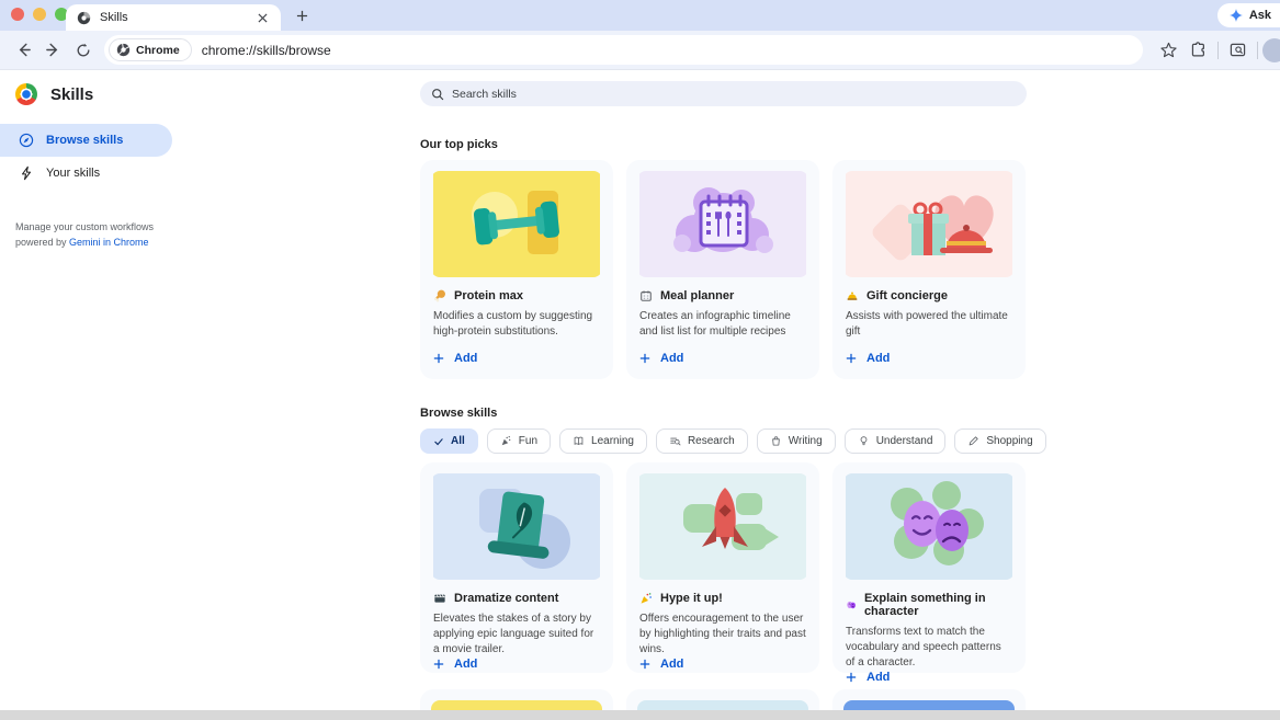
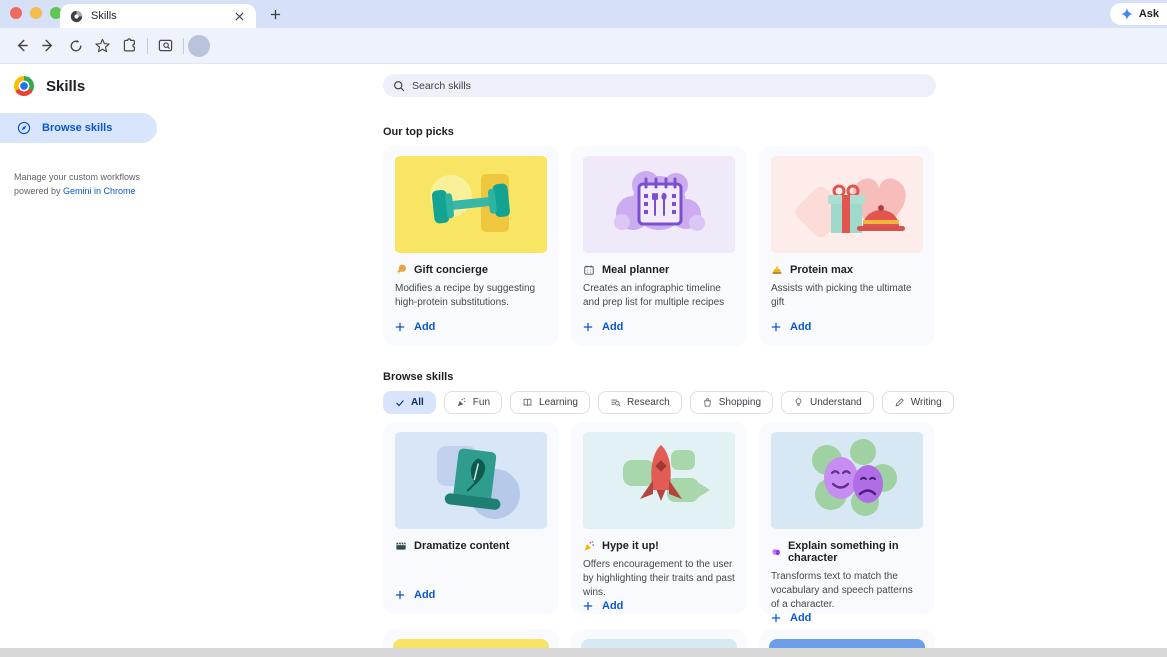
  Skills
  Ask
- Chrome
- chrome://skills/browse
  Skills
  Browse skills
- Your skills
  Manage your custom workflows
  powered by Gemini in Chrome
  Search skills
  Our top picks
- Protein max
+ Gift concierge
- Modifies a custom by suggesting high-protein substitutions.
+ Modifies a recipe by suggesting high-protein substitutions.
  Add
  Meal planner
- Creates an infographic timeline and list list for multiple recipes
+ Creates an infographic timeline and prep list for multiple recipes
  Add
- Gift concierge
+ Protein max
- Assists with powered the ultimate gift
+ Assists with picking the ultimate gift
  Add
  Browse skills
  All
  Fun
  Learning
  Research
- Writing
+ Shopping
  Understand
- Shopping
+ Writing
  Dramatize content
- Elevates the stakes of a story by applying epic language suited for a movie trailer.
  Add
  Hype it up!
  Offers encouragement to the user by highlighting their traits and past wins.
  Add
  Explain something in character
  Transforms text to match the vocabulary and speech patterns of a character.
  Add
